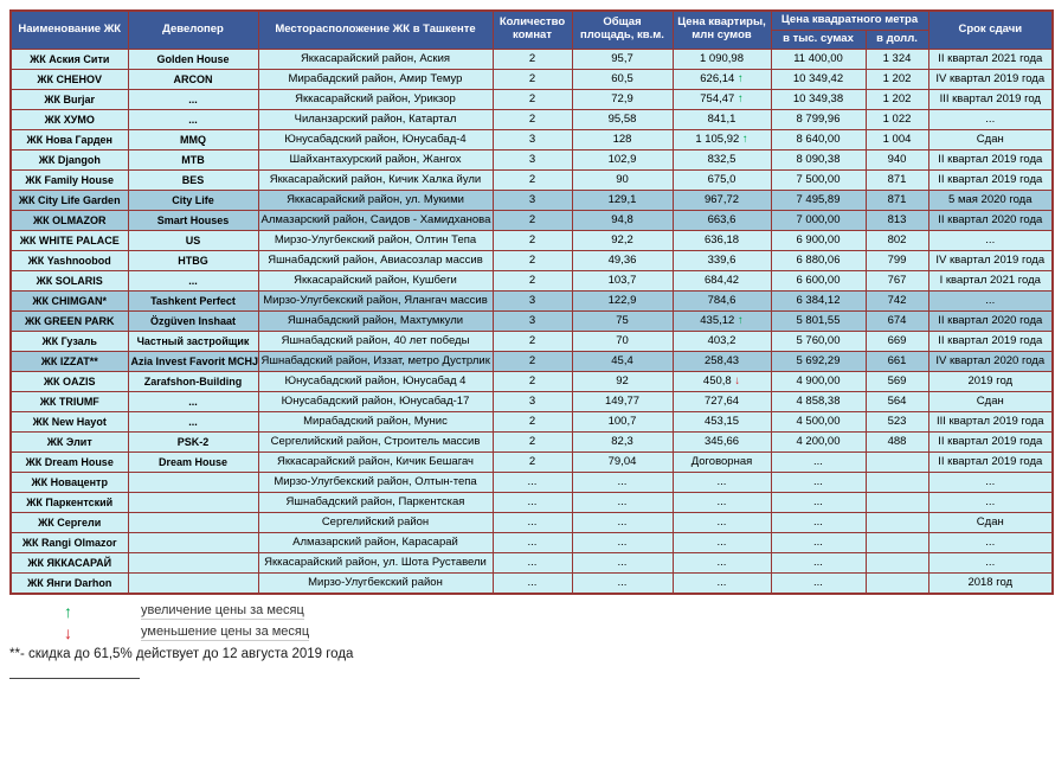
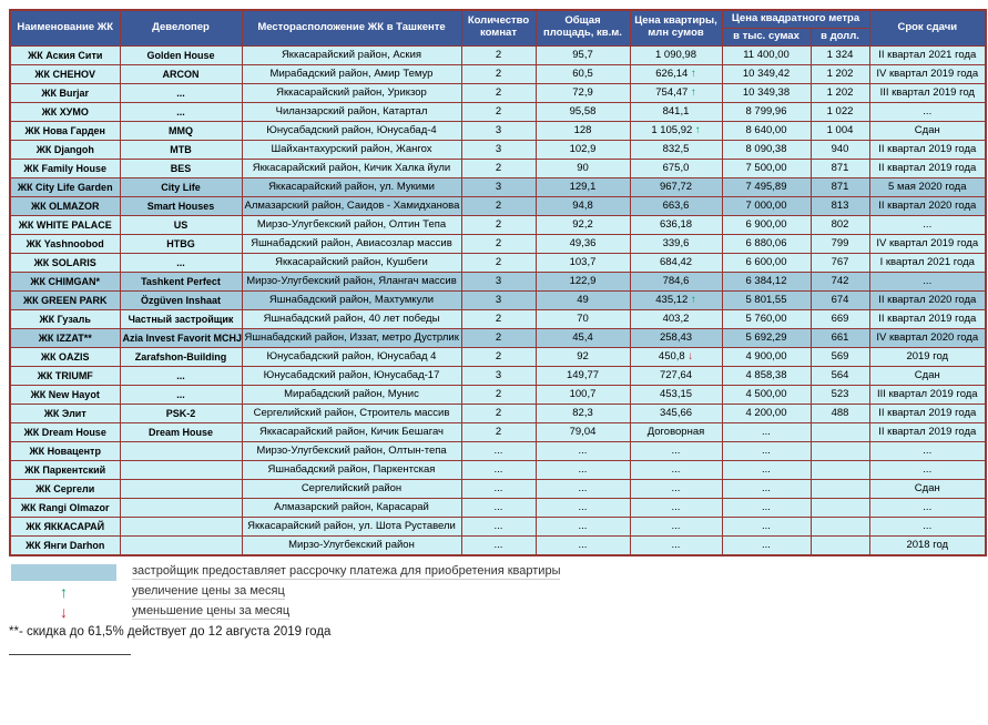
  Наименование ЖК	Девелопер	Месторасположение ЖК в Ташкенте	Количество комнат	Общая площадь, кв.м.	Цена квартиры, млн сумов	Цена квадратного метра	Срок сдачи
  в тыс. сумах	в долл.
  ЖК Аския Сити	Golden House	Яккасарайский район, Аския	2	95,7	1 090,98	11 400,00	1 324	II квартал 2021 года
  ЖК CHEHOV	ARCON	Мирабадский район, Амир Темур	2	60,5	626,14 ↑	10 349,42	1 202	IV квартал 2019 года
  ЖК Burjar	...	Яккасарайский район, Урикзор	2	72,9	754,47 ↑	10 349,38	1 202	III квартал 2019 год
  ЖК ХУМО	...	Чиланзарский район, Катартал	2	95,58	841,1	8 799,96	1 022	...
  ЖК Нова Гарден	MMQ	Юнусабадский район, Юнусабад-4	3	128	1 105,92 ↑	8 640,00	1 004	Сдан
  ЖК Djangoh	MTB	Шайхантахурский район, Жангох	3	102,9	832,5	8 090,38	940	II квартал 2019 года
  ЖК Family House	BES	Яккасарайский район, Кичик Халка йули	2	90	675,0	7 500,00	871	II квартал 2019 года
  ЖК City Life Garden	City Life	Яккасарайский район, ул. Мукими	3	129,1	967,72	7 495,89	871	5 мая 2020 года
  ЖК OLMAZOR	Smart Houses	Алмазарский район, Саидов - Хамидханова	2	94,8	663,6	7 000,00	813	II квартал 2020 года
  ЖК WHITE PALACE	US	Мирзо-Улугбекский район, Олтин Тепа	2	92,2	636,18	6 900,00	802	...
  ЖК Yashnoobod	HTBG	Яшнабадский район, Авиасозлар массив	2	49,36	339,6	6 880,06	799	IV квартал 2019 года
  ЖК SOLARIS	...	Яккасарайский район, Кушбеги	2	103,7	684,42	6 600,00	767	I квартал 2021 года
  ЖК CHIMGAN*	Tashkent Perfect	Мирзо-Улугбекский район, Ялангач массив	3	122,9	784,6	6 384,12	742	...
- ЖК GREEN PARK	Özgüven Inshaat	Яшнабадский район, Махтумкули	3	75	435,12 ↑	5 801,55	674	II квартал 2020 года
+ ЖК GREEN PARK	Özgüven Inshaat	Яшнабадский район, Махтумкули	3	49	435,12 ↑	5 801,55	674	II квартал 2020 года
  ЖК Гузаль	Частный застройщик	Яшнабадский район, 40 лет победы	2	70	403,2	5 760,00	669	II квартал 2019 года
  ЖК IZZAT**	Azia Invest Favorit MCHJ	Яшнабадский район, Иззат, метро Дустрлик	2	45,4	258,43	5 692,29	661	IV квартал 2020 года
  ЖК OAZIS	Zarafshon-Building	Юнусабадский район, Юнусабад 4	2	92	450,8 ↓	4 900,00	569	2019 год
  ЖК TRIUMF	...	Юнусабадский район, Юнусабад-17	3	149,77	727,64	4 858,38	564	Сдан
  ЖК New Hayot	...	Мирабадский район, Мунис	2	100,7	453,15	4 500,00	523	III квартал 2019 года
  ЖК Элит	PSK-2	Сергелийский район, Строитель массив	2	82,3	345,66	4 200,00	488	II квартал 2019 года
  ЖК Dream House	Dream House	Яккасарайский район, Кичик Бешагач	2	79,04	Договорная	...		II квартал 2019 года
  ЖК Новацентр		Мирзо-Улугбекский район, Олтын-тепа	...	...	...	...		...
  ЖК Паркентский		Яшнабадский район, Паркентская	...	...	...	...		...
  ЖК Сергели		Сергелийский район	...	...	...	...		Сдан
  ЖК Rangi Olmazor		Алмазарский район, Карасарай	...	...	...	...		...
  ЖК ЯККАСАРАЙ		Яккасарайский район, ул. Шота Руставели	...	...	...	...		...
  ЖК Янги Darhon		Мирзо-Улугбекский район	...	...	...	...		2018 год
+ застройщик предоставляет рассрочку платежа для приобретения квартиры
  ↑
  увеличение цены за месяц
  ↓
  уменьшение цены за месяц
  **- скидка до 61,5% действует до 12 августа 2019 года
